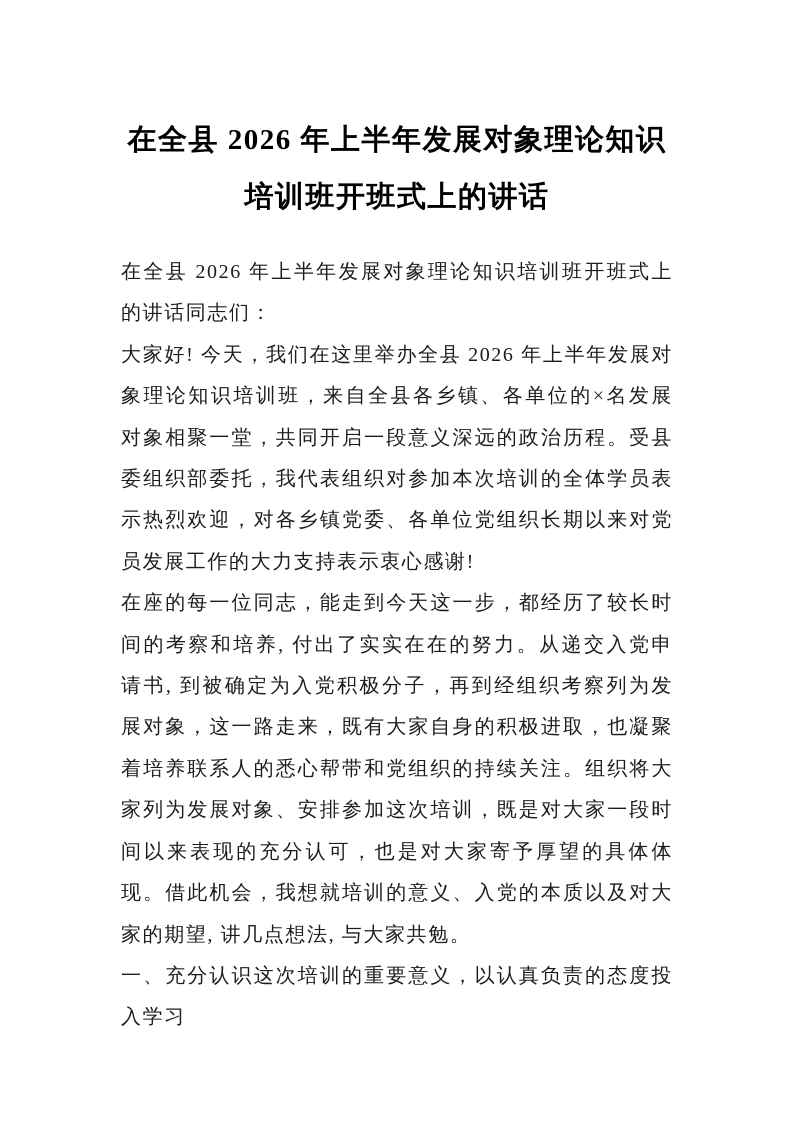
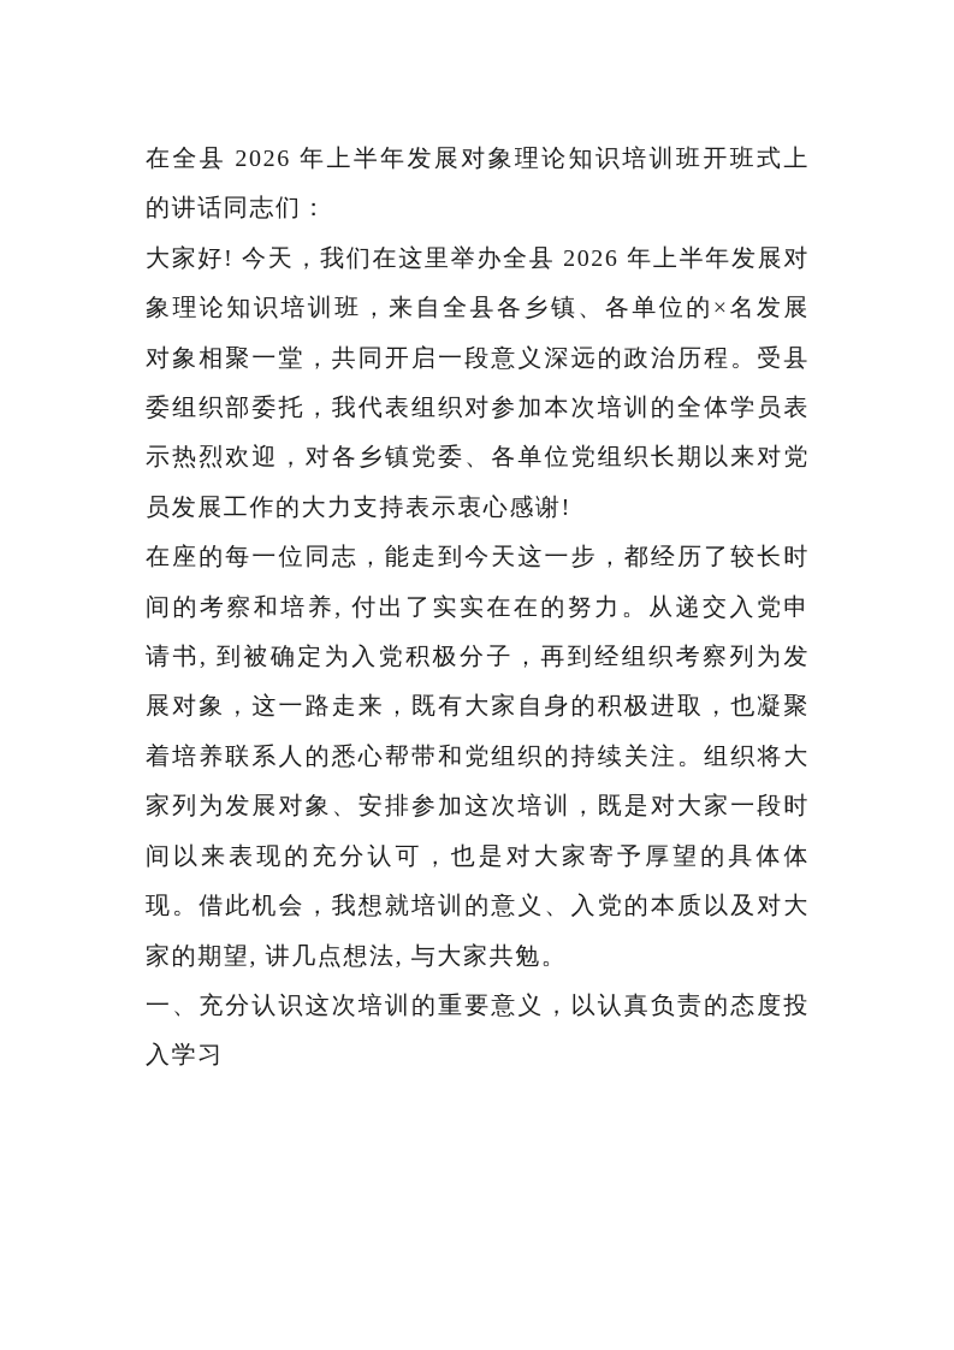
- 在全县 2026 年上半年发展对象理论知识培训班开班式上的讲话
  在全县 2026 年上半年发展对象理论知识培训班开班式上的讲话同志们：
  大家好! 今天，我们在这里举办全县 2026 年上半年发展对象理论知识培训班，来自全县各乡镇、各单位的×名发展对象相聚一堂，共同开启一段意义深远的政治历程。受县委组织部委托，我代表组织对参加本次培训的全体学员表示热烈欢迎，对各乡镇党委、各单位党组织长期以来对党员发展工作的大力支持表示衷心感谢!
  在座的每一位同志，能走到今天这一步，都经历了较长时间的考察和培养, 付出了实实在在的努力。从递交入党申请书, 到被确定为入党积极分子，再到经组织考察列为发展对象，这一路走来，既有大家自身的积极进取，也凝聚着培养联系人的悉心帮带和党组织的持续关注。组织将大家列为发展对象、安排参加这次培训，既是对大家一段时间以来表现的充分认可，也是对大家寄予厚望的具体体现。借此机会，我想就培训的意义、入党的本质以及对大家的期望, 讲几点想法, 与大家共勉。
  一、充分认识这次培训的重要意义，以认真负责的态度投入学习
